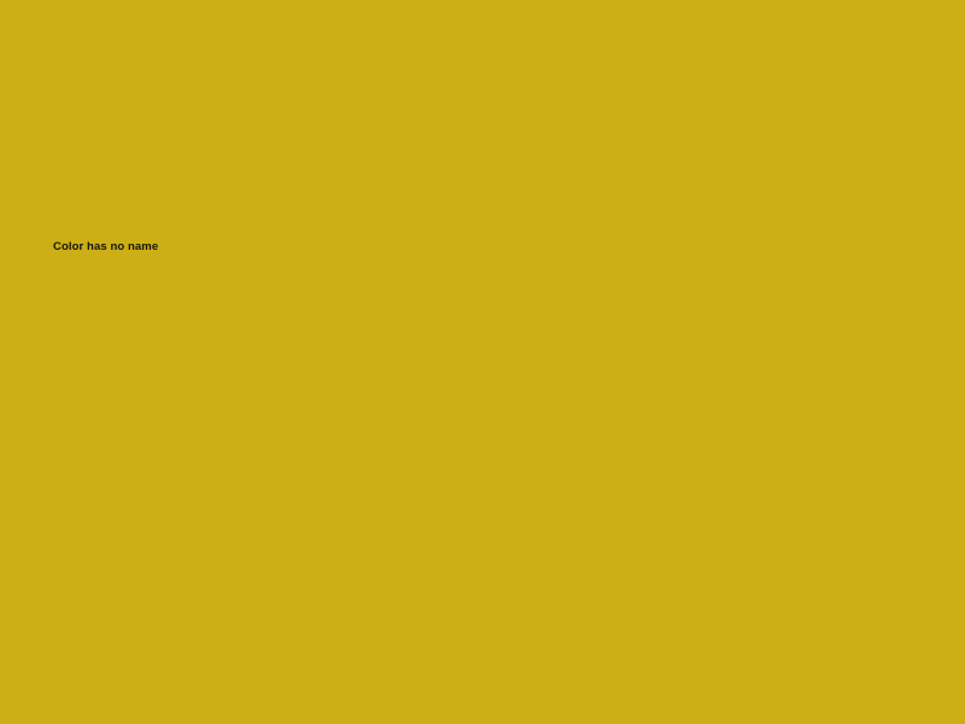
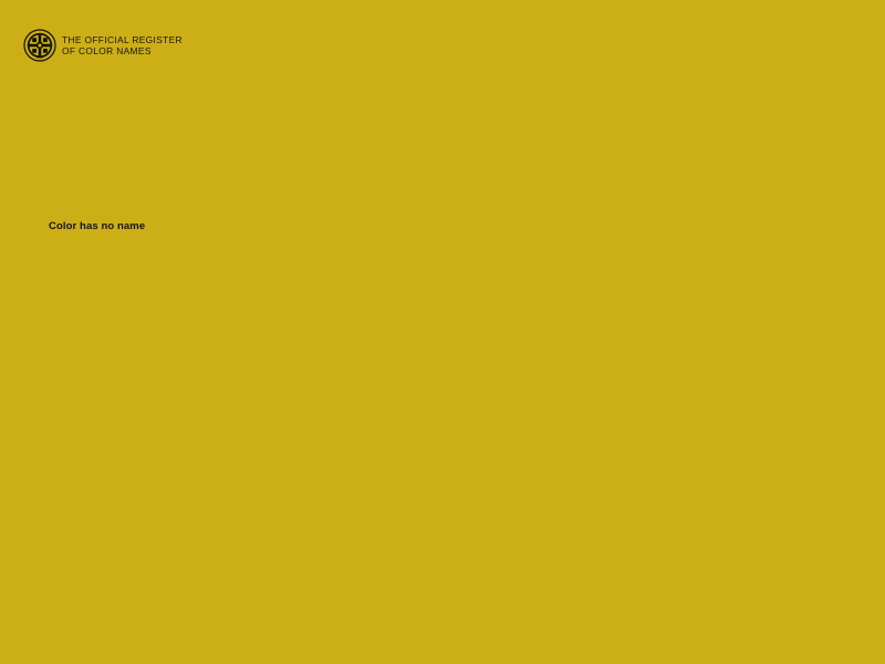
+ THE OFFICIAL REGISTER
+ OF COLOR NAMES
  Color has no name
